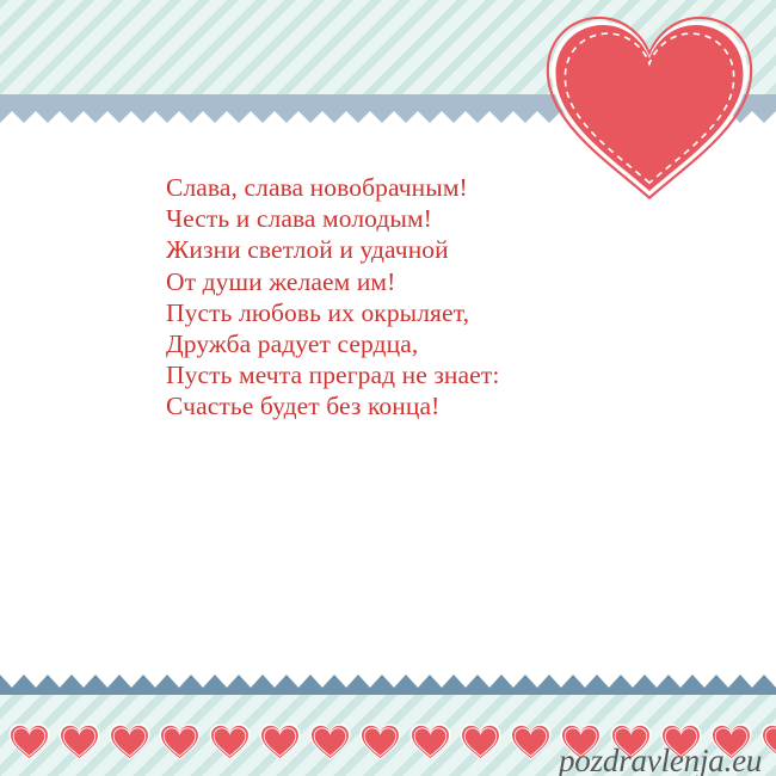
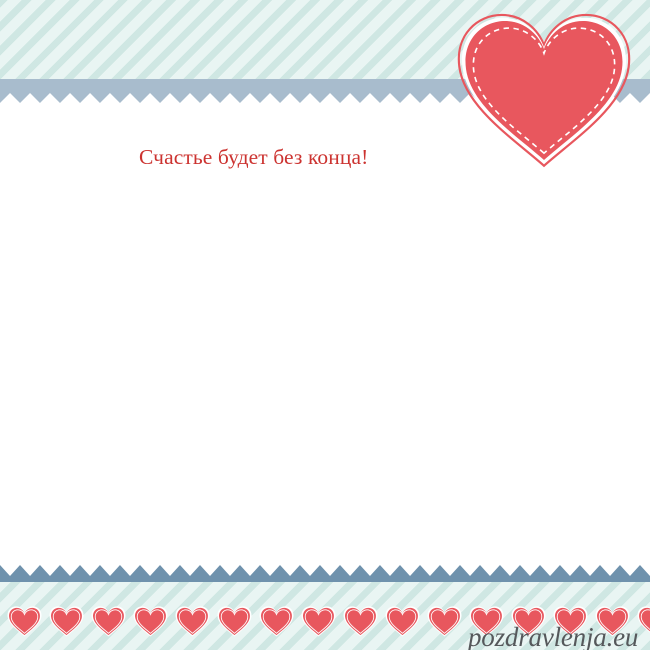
- Слава, слава новобрачным!
- Честь и слава молодым!
- Жизни светлой и удачной
- От души желаем им!
- Пусть любовь их окрыляет,
- Дружба радует сердца,
- Пусть мечта преград не знает:
  Счастье будет без конца!
  pozdravlenja.eu
